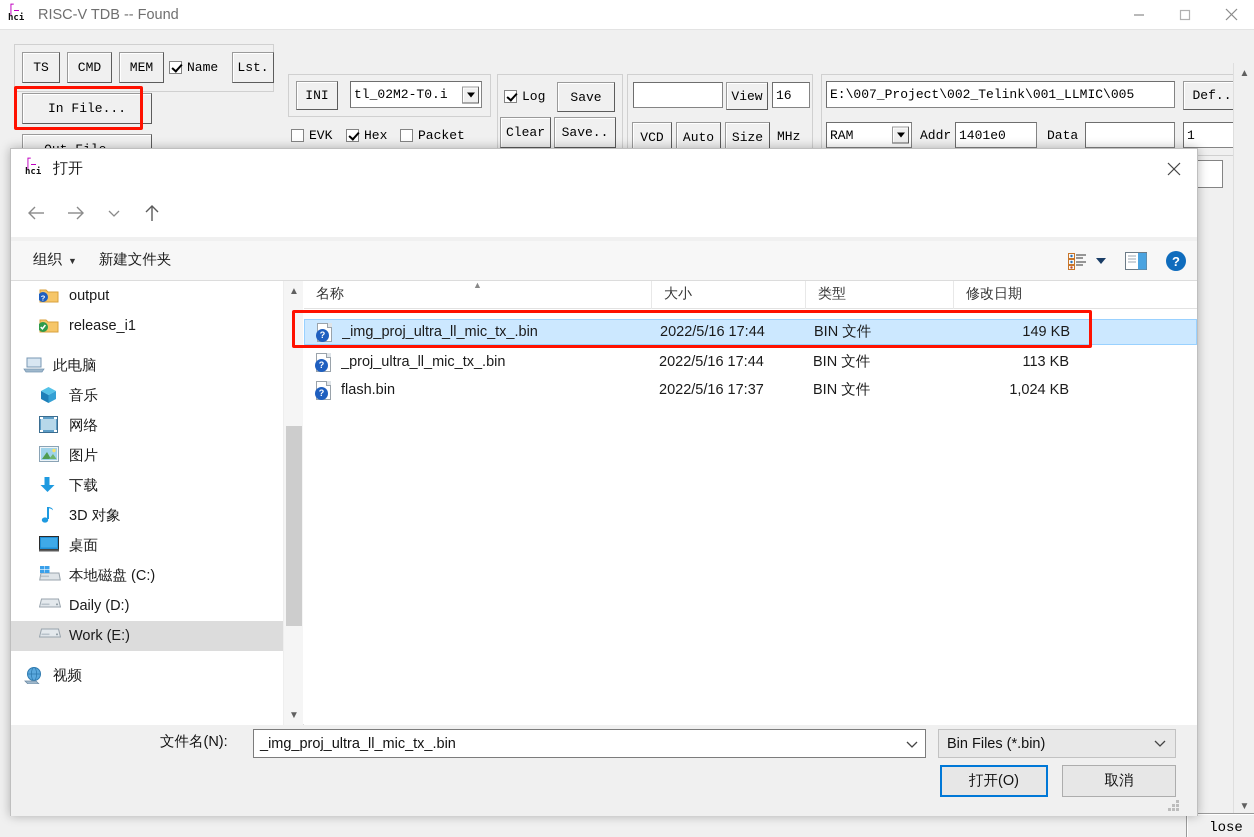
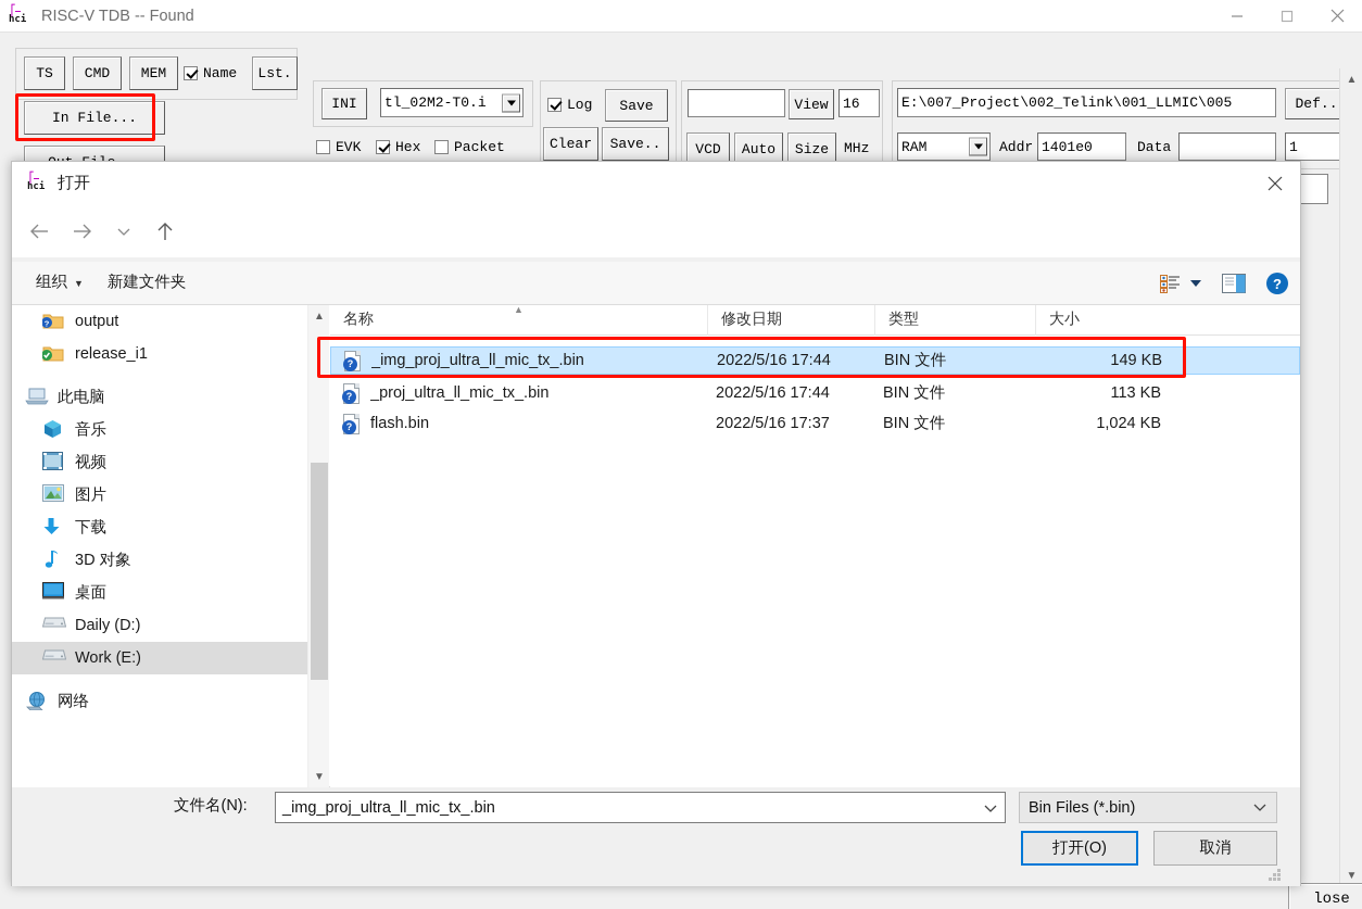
  ⎡⎯
  hci
  RISC-V TDB -- Found
  TS
  CMD
  MEM
  Name
  Lst.
  In File...
  INI
  tl_02M2-T0.i
  EVK
  Hex
  Packet
  Log
  Save
  Clear
  Save..
  View
  16
  VCD
  Auto
  Size
  MHz
  E:\007_Project\002_Telink\001_LLMIC\005
  Def..
  RAM
  Addr
  1401e0
  Data
  1
  ▲
  ▼
  lose
  ⎡⎯
  hci
  打开
  组织
  ▼
  新建文件夹
  ?
  ?
  output
  release_i1
  此电脑
  音乐
- 网络
+ 视频
  图片
  下载
  3D 对象
  桌面
- 本地磁盘 (C:)
  Daily (D:)
  Work (E:)
- 视频
+ 网络
  ▲
  ▼
  ▲
  名称
- 大小
+ 修改日期
  类型
- 修改日期
+ 大小
  ?
  _img_proj_ultra_ll_mic_tx_.bin
  2022/5/16 17:44
  BIN 文件
  149 KB
  ?
  _proj_ultra_ll_mic_tx_.bin
  2022/5/16 17:44
  BIN 文件
  113 KB
  ?
  flash.bin
  2022/5/16 17:37
  BIN 文件
  1,024 KB
  文件名(N):
  _img_proj_ultra_ll_mic_tx_.bin
  Bin Files (*.bin)
  打开(O)
  取消
